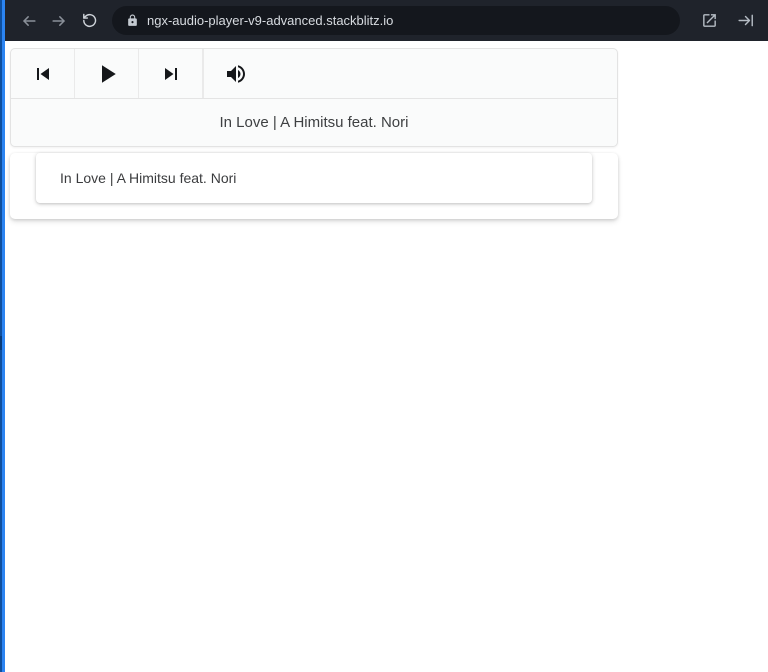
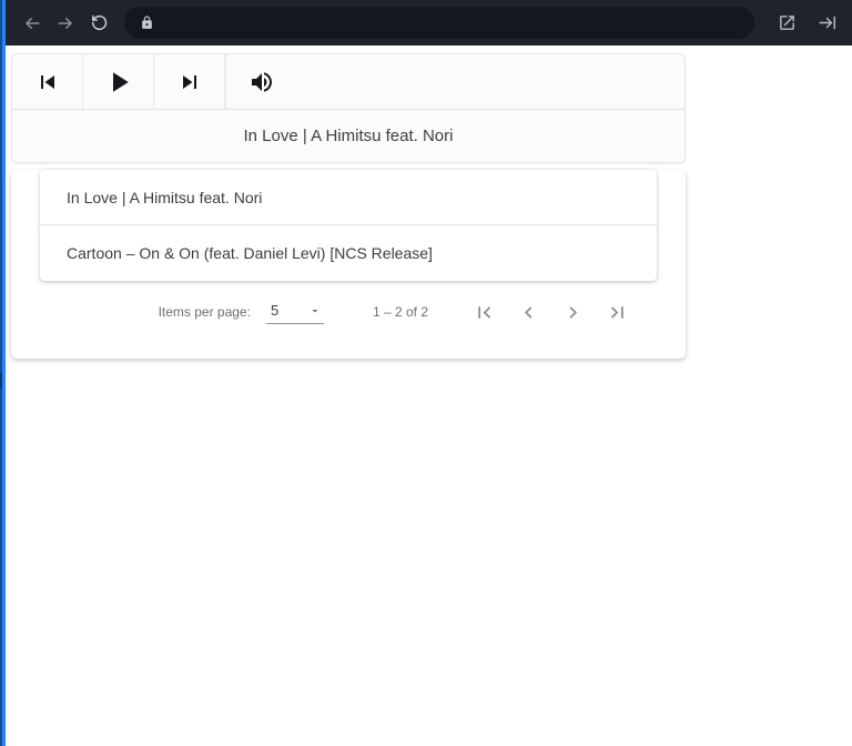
- ngx-audio-player-v9-advanced.stackblitz.io
  In Love | A Himitsu feat. Nori
  In Love | A Himitsu feat. Nori
+ Cartoon – On & On (feat. Daniel Levi) [NCS Release]
+ Items per page:
+ 5
+ 1 – 2 of 2
